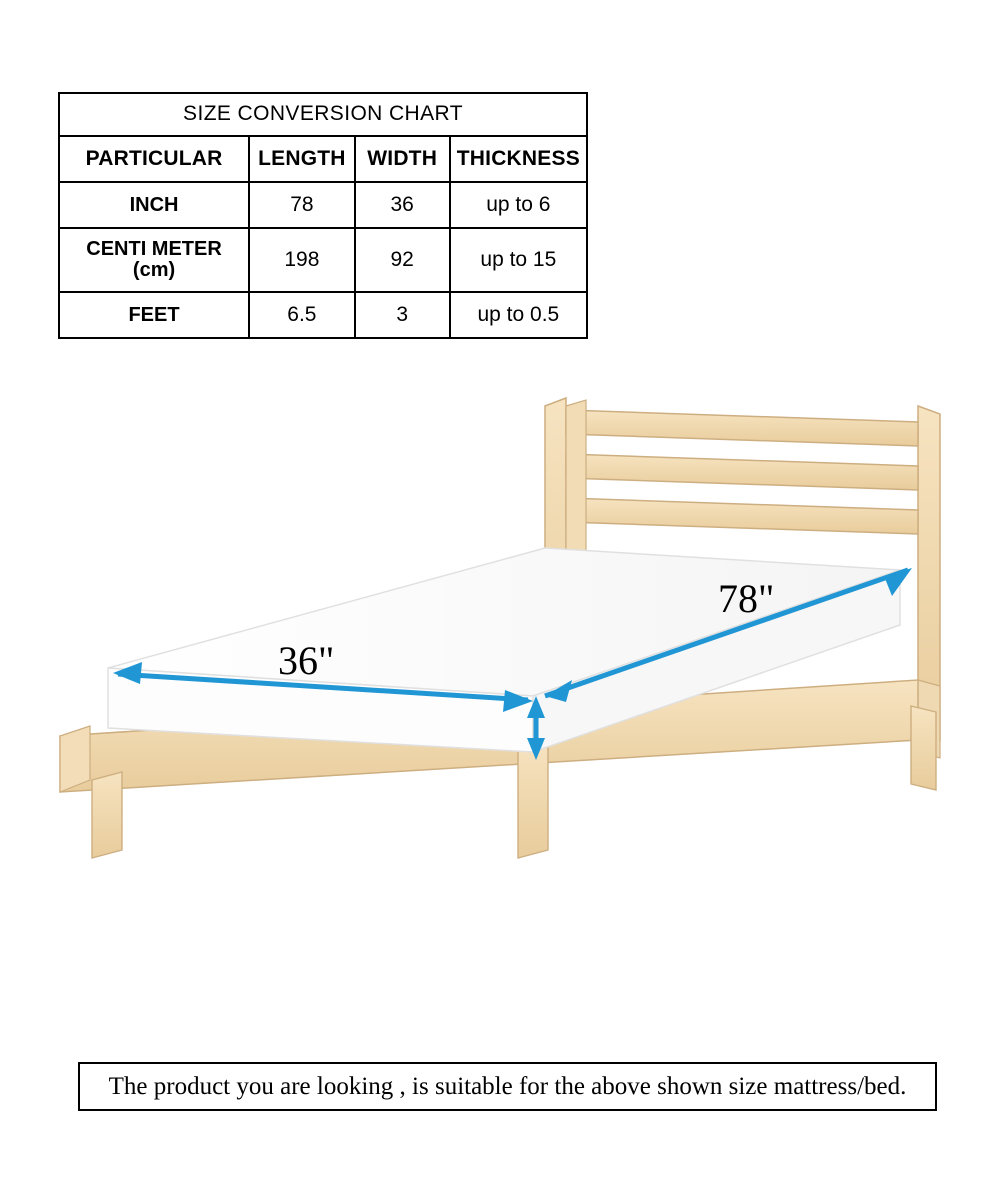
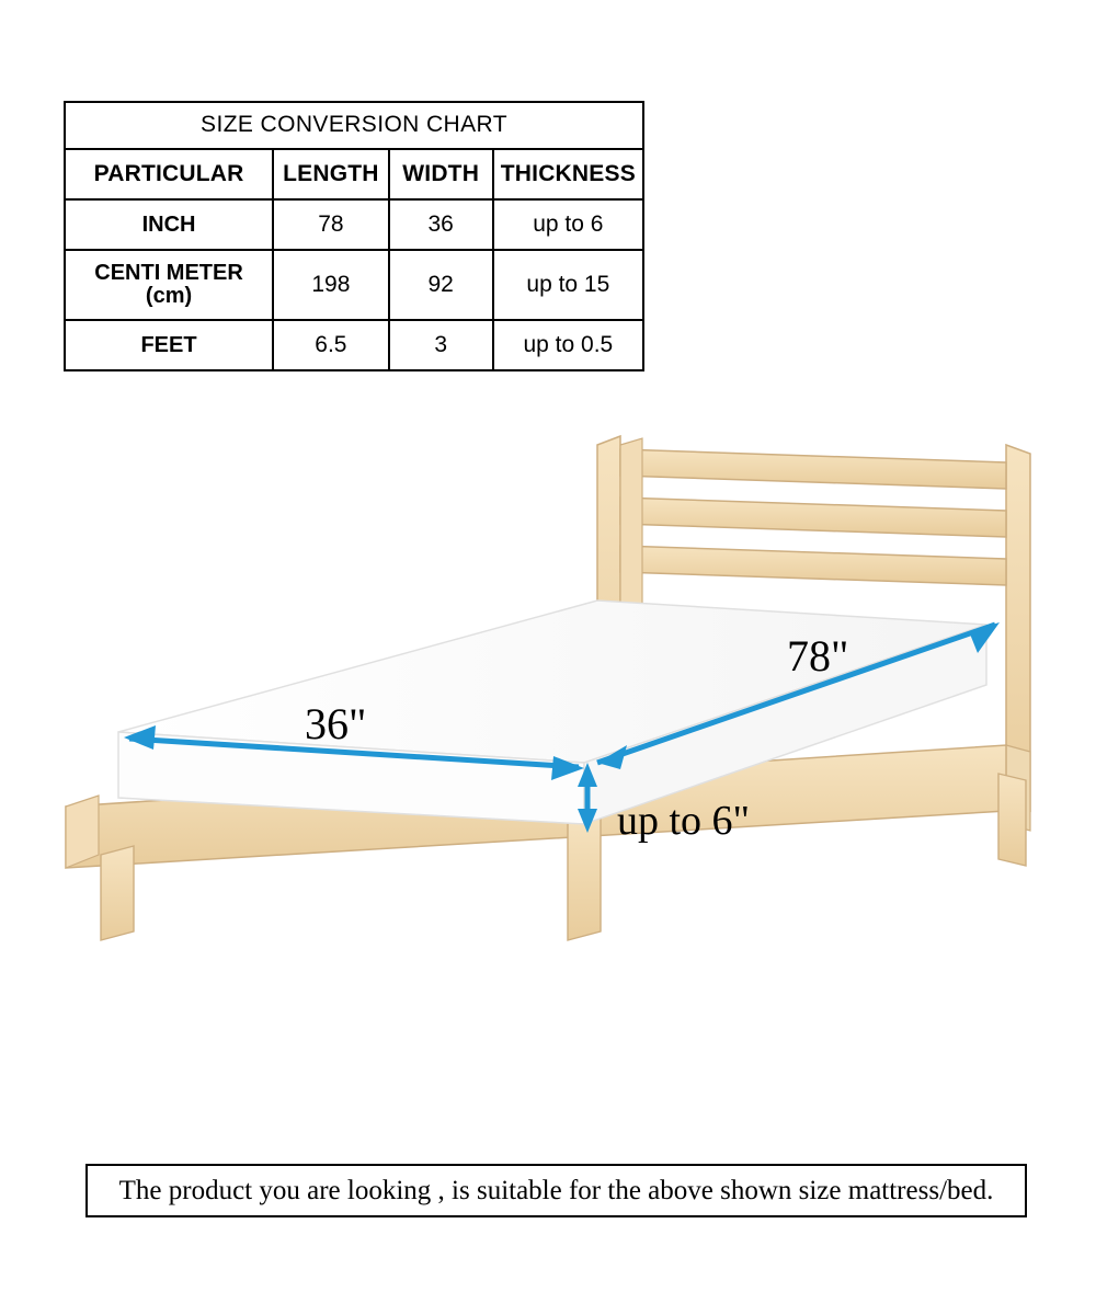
  SIZE CONVERSION CHART
  PARTICULAR	LENGTH	WIDTH	THICKNESS
  INCH	78	36	up to 6
  CENTI METER (cm)	198	92	up to 15
  FEET	6.5	3	up to 0.5
  78"
  36"
+ up to 6"
  The product you are looking , is suitable for the above shown size mattress/bed.
